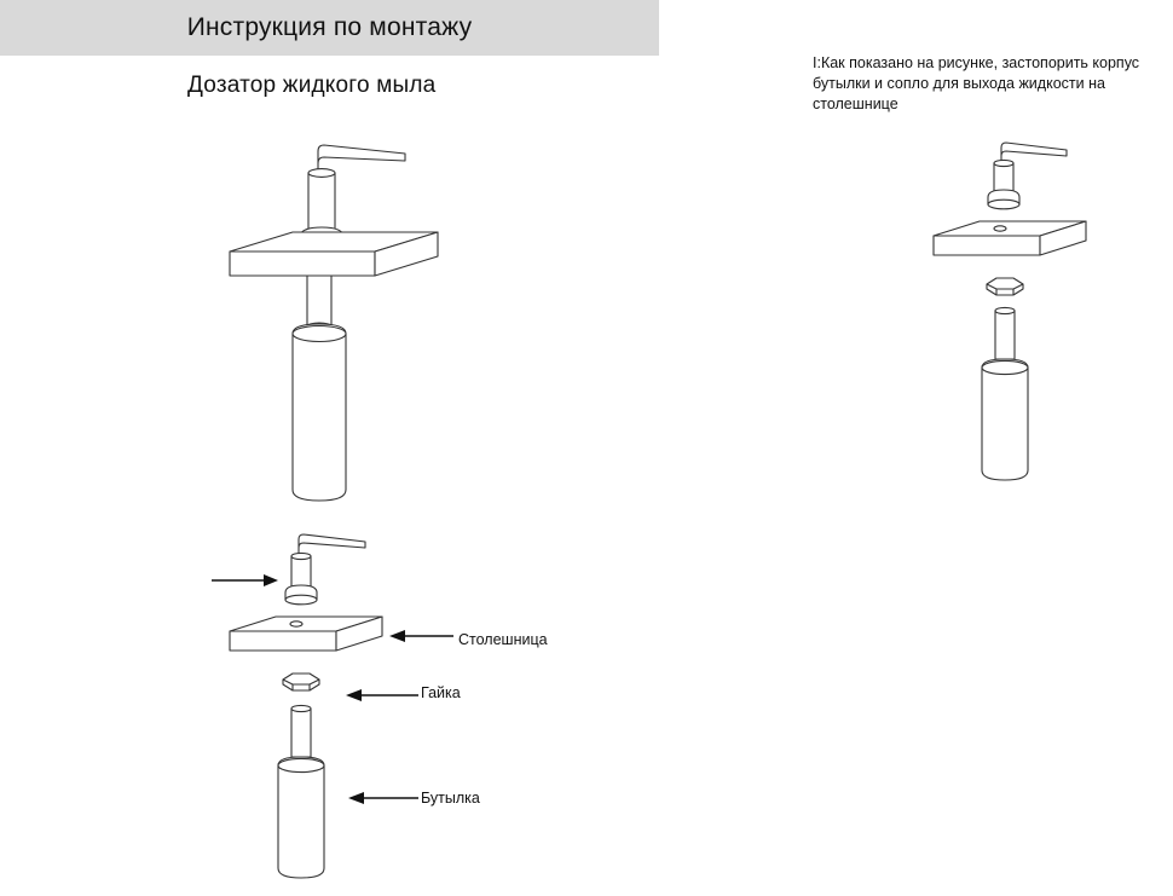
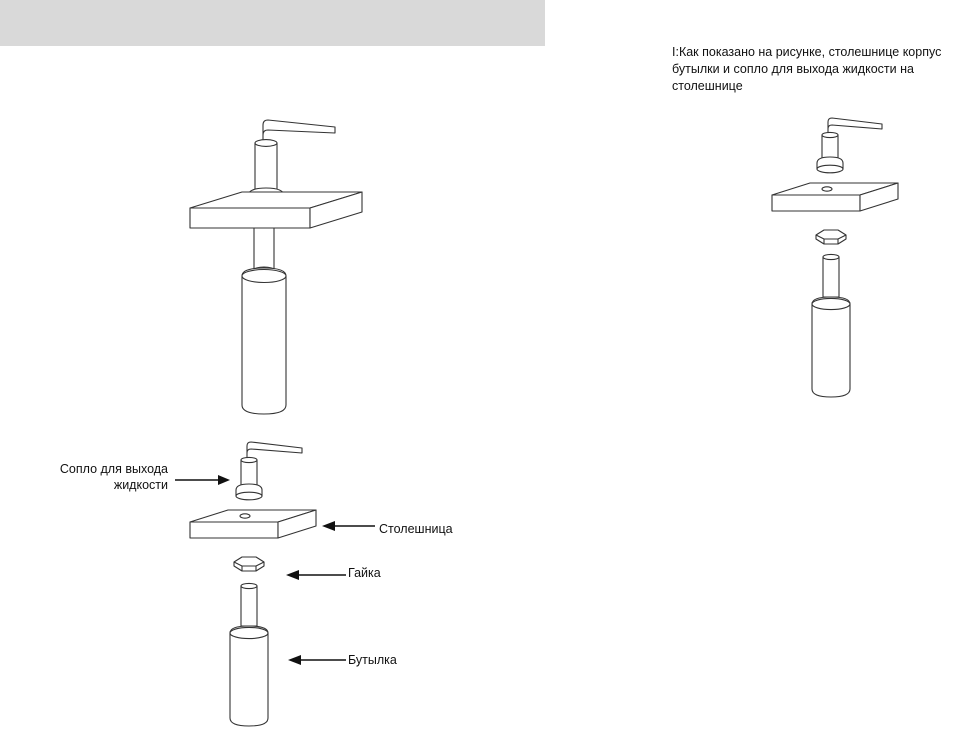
- Инструкция по монтажу
- Дозатор жидкого мыла
- I:Как показано на рисунке, застопорить корпус бутылки и сопло для выхода жидкости на столешнице
+ I:Как показано на рисунке, столешнице корпус бутылки и сопло для выхода жидкости на столешнице
+ Сопло для выхода
+ жидкости
  Столешница
  Гайка
  Бутылка
